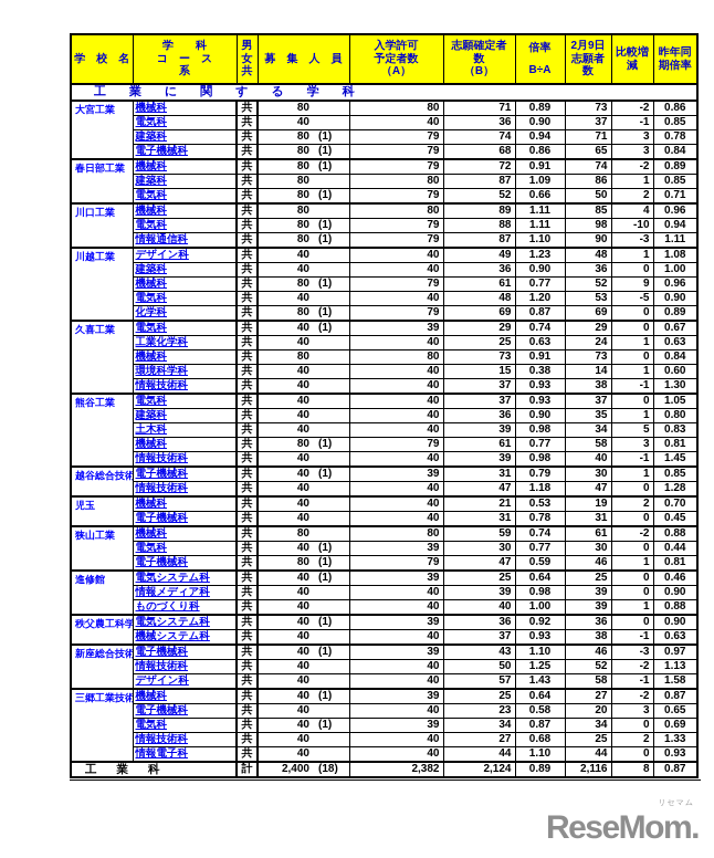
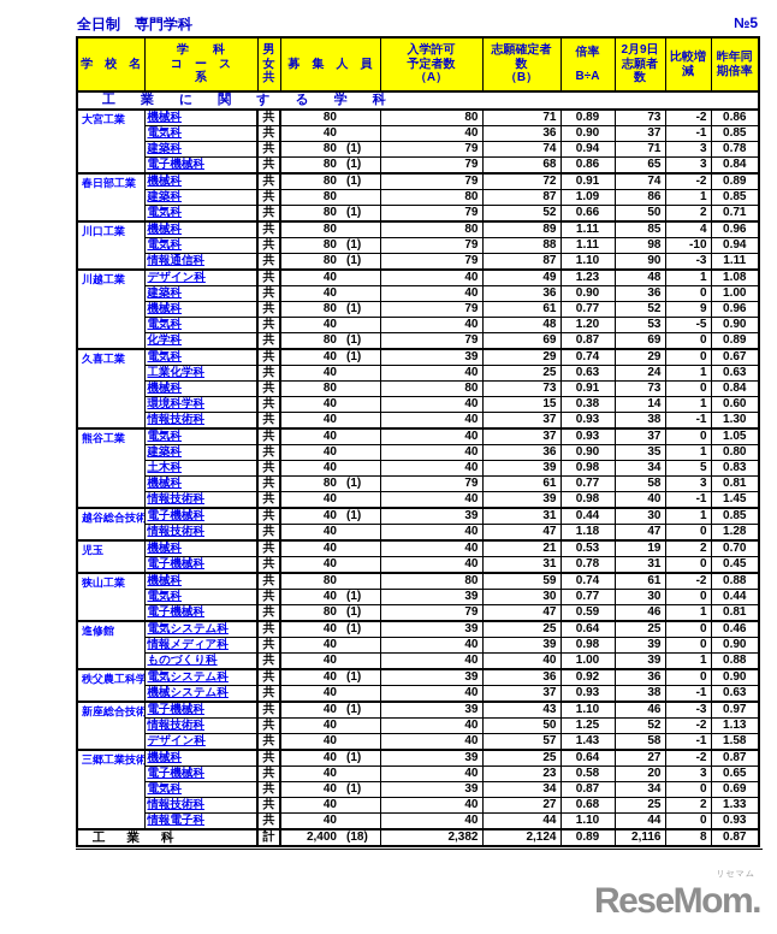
+ 全日制 専門学科
+ №5
  学 校 名	学 科コ ー ス系	男女共	募 集 人 員	入学許可予定者数（A）	志願確定者数（B）	倍率B÷A	2月9日志願者数	比較増減	昨年同期倍率
  工業に関する学科
  大宮工業	機械科	共	80	80	71	0.89	73	-2	0.86
  電気科	共	40	40	36	0.90	37	-1	0.85
  建築科	共	80 (1)	79	74	0.94	71	3	0.78
  電子機械科	共	80 (1)	79	68	0.86	65	3	0.84
  春日部工業	機械科	共	80 (1)	79	72	0.91	74	-2	0.89
  建築科	共	80	80	87	1.09	86	1	0.85
  電気科	共	80 (1)	79	52	0.66	50	2	0.71
  川口工業	機械科	共	80	80	89	1.11	85	4	0.96
  電気科	共	80 (1)	79	88	1.11	98	-10	0.94
  情報通信科	共	80 (1)	79	87	1.10	90	-3	1.11
  川越工業	デザイン科	共	40	40	49	1.23	48	1	1.08
  建築科	共	40	40	36	0.90	36	0	1.00
  機械科	共	80 (1)	79	61	0.77	52	9	0.96
  電気科	共	40	40	48	1.20	53	-5	0.90
  化学科	共	80 (1)	79	69	0.87	69	0	0.89
  久喜工業	電気科	共	40 (1)	39	29	0.74	29	0	0.67
  工業化学科	共	40	40	25	0.63	24	1	0.63
  機械科	共	80	80	73	0.91	73	0	0.84
  環境科学科	共	40	40	15	0.38	14	1	0.60
  情報技術科	共	40	40	37	0.93	38	-1	1.30
  熊谷工業	電気科	共	40	40	37	0.93	37	0	1.05
  建築科	共	40	40	36	0.90	35	1	0.80
  土木科	共	40	40	39	0.98	34	5	0.83
  機械科	共	80 (1)	79	61	0.77	58	3	0.81
  情報技術科	共	40	40	39	0.98	40	-1	1.45
- 越谷総合技術	電子機械科	共	40 (1)	39	31	0.79	30	1	0.85
+ 越谷総合技術	電子機械科	共	40 (1)	39	31	0.44	30	1	0.85
  情報技術科	共	40	40	47	1.18	47	0	1.28
  児玉	機械科	共	40	40	21	0.53	19	2	0.70
  電子機械科	共	40	40	31	0.78	31	0	0.45
  狭山工業	機械科	共	80	80	59	0.74	61	-2	0.88
  電気科	共	40 (1)	39	30	0.77	30	0	0.44
  電子機械科	共	80 (1)	79	47	0.59	46	1	0.81
  進修館	電気システム科	共	40 (1)	39	25	0.64	25	0	0.46
  情報メディア科	共	40	40	39	0.98	39	0	0.90
  ものづくり科	共	40	40	40	1.00	39	1	0.88
  秩父農工科学	電気システム科	共	40 (1)	39	36	0.92	36	0	0.90
  機械システム科	共	40	40	37	0.93	38	-1	0.63
  新座総合技術	電子機械科	共	40 (1)	39	43	1.10	46	-3	0.97
  情報技術科	共	40	40	50	1.25	52	-2	1.13
  デザイン科	共	40	40	57	1.43	58	-1	1.58
  三郷工業技術	機械科	共	40 (1)	39	25	0.64	27	-2	0.87
  電子機械科	共	40	40	23	0.58	20	3	0.65
  電気科	共	40 (1)	39	34	0.87	34	0	0.69
  情報技術科	共	40	40	27	0.68	25	2	1.33
  情報電子科	共	40	40	44	1.10	44	0	0.93
  工業科	計	2,400 (18)	2,382	2,124	0.89	2,116	8	0.87
  ReseMom.
